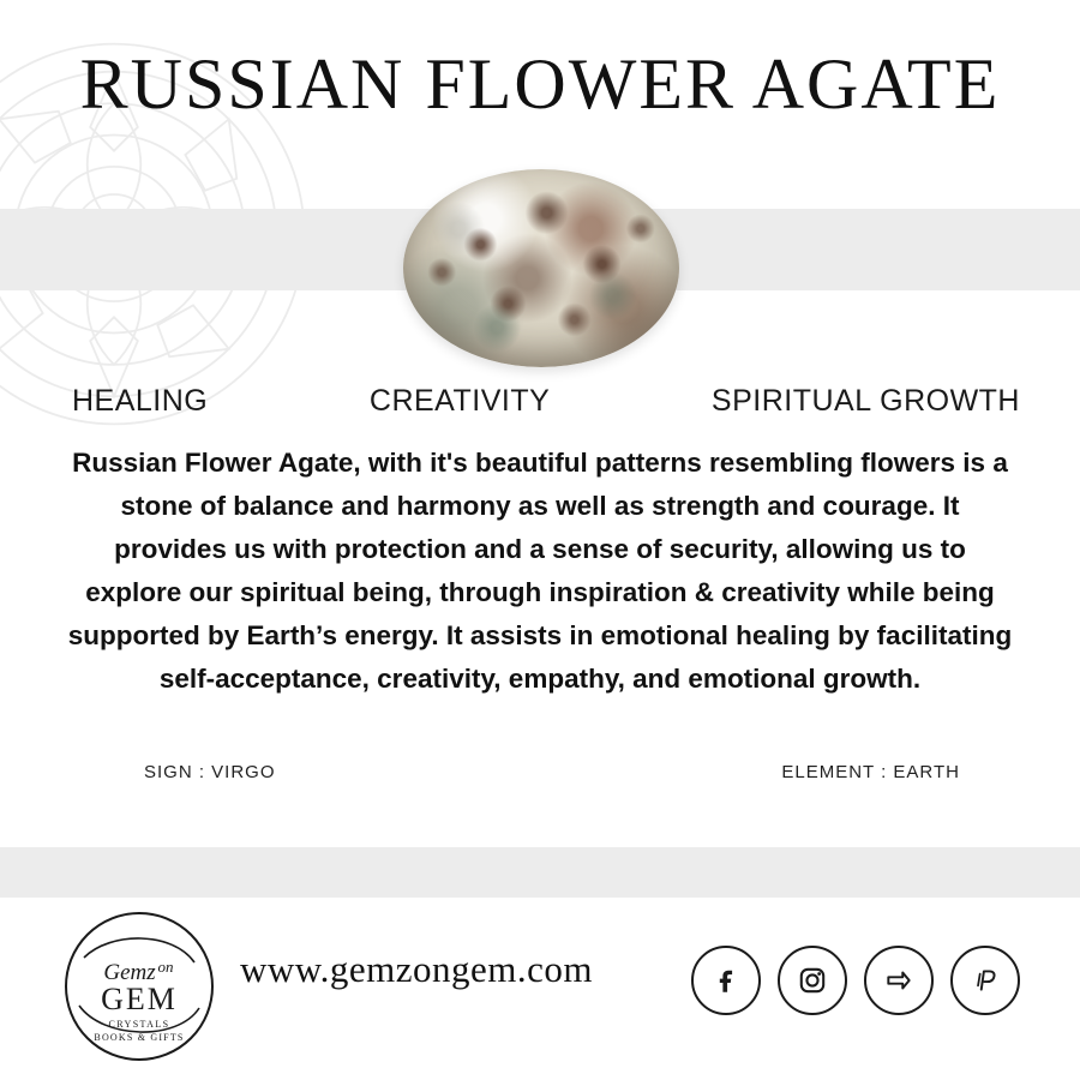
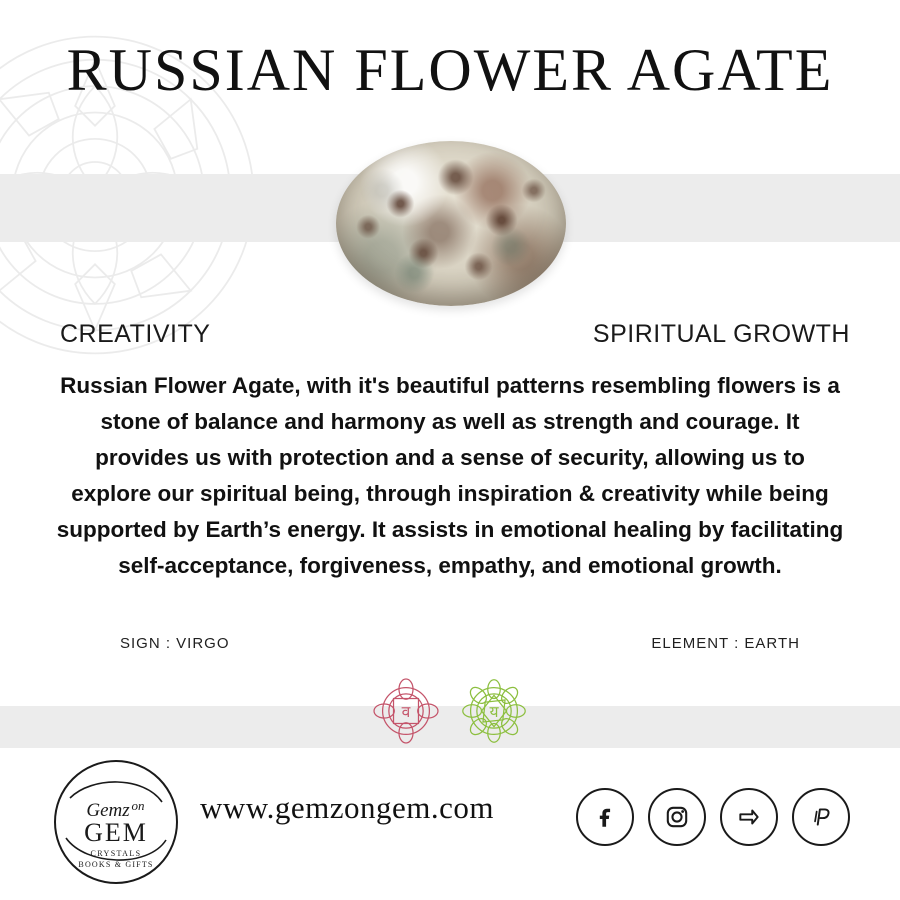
  RUSSIAN FLOWER AGATE
- HEALING
  CREATIVITY
  SPIRITUAL GROWTH
- Russian Flower Agate, with it's beautiful patterns resembling flowers is a stone of balance and harmony as well as strength and courage. It provides us with protection and a sense of security, allowing us to explore our spiritual being, through inspiration & creativity while being supported by Earth’s energy. It assists in emotional healing by facilitating self-acceptance, creativity, empathy, and emotional growth.
+ Russian Flower Agate, with it's beautiful patterns resembling flowers is a stone of balance and harmony as well as strength and courage. It provides us with protection and a sense of security, allowing us to explore our spiritual being, through inspiration & creativity while being supported by Earth’s energy. It assists in emotional healing by facilitating self-acceptance, forgiveness, empathy, and emotional growth.
  SIGN : VIRGO
  ELEMENT : EARTH
+ व
+ य
  Gemz
  on
  GEM
  CRYSTALS
  BOOKS & GIFTS
  www.gemzongem.com
